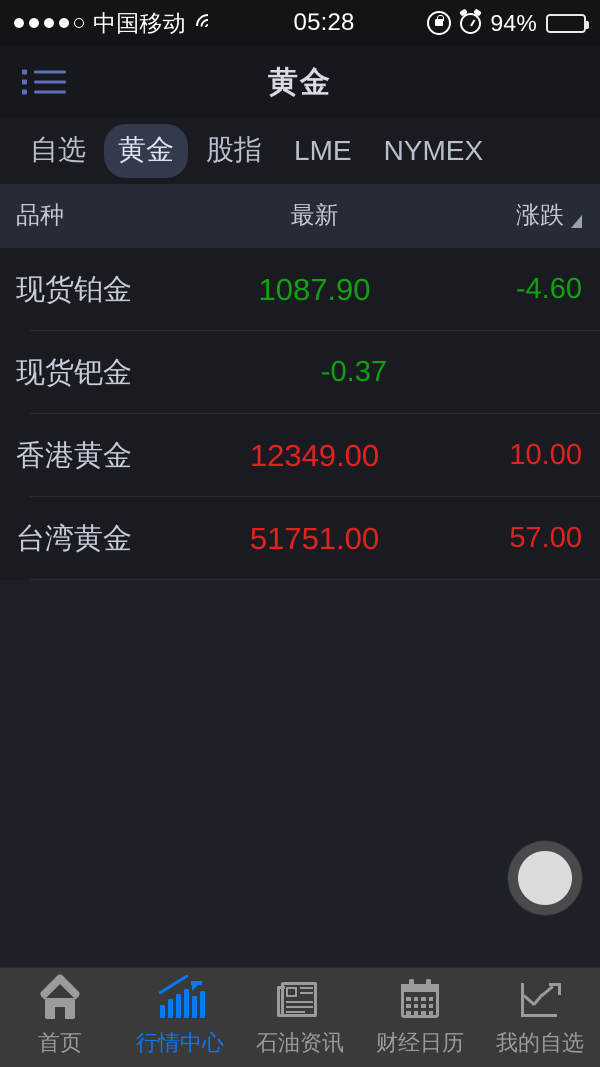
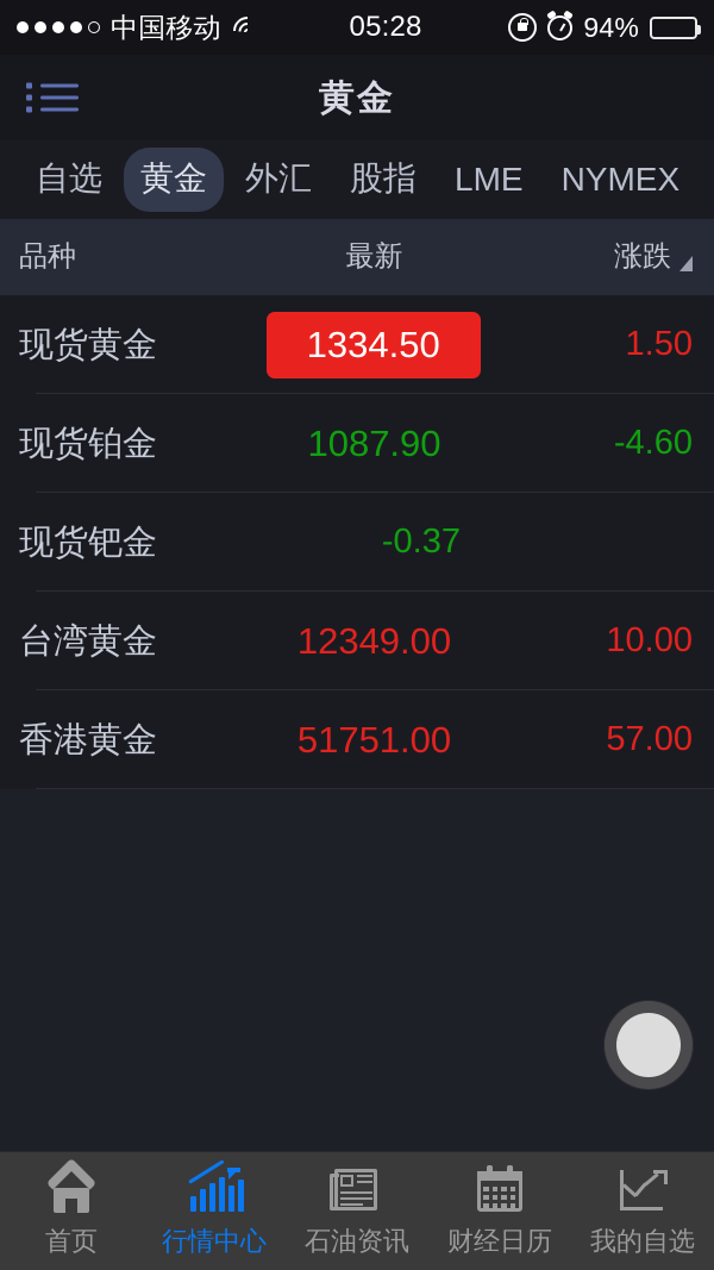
  中国移动
  05:28
  94%
  黄金
  自选
  黄金
+ 外汇
  股指
  LME
  NYMEX
  品种
  最新
  涨跌
+ 现货黄金
+ 1334.50
+ 1.50
  现货铂金
  1087.90
  -4.60
  现货钯金
  -0.37
- 香港黄金
+ 台湾黄金
  12349.00
  10.00
- 台湾黄金
+ 香港黄金
  51751.00
  57.00
  首页
  行情中心
  石油资讯
  财经日历
  我的自选
